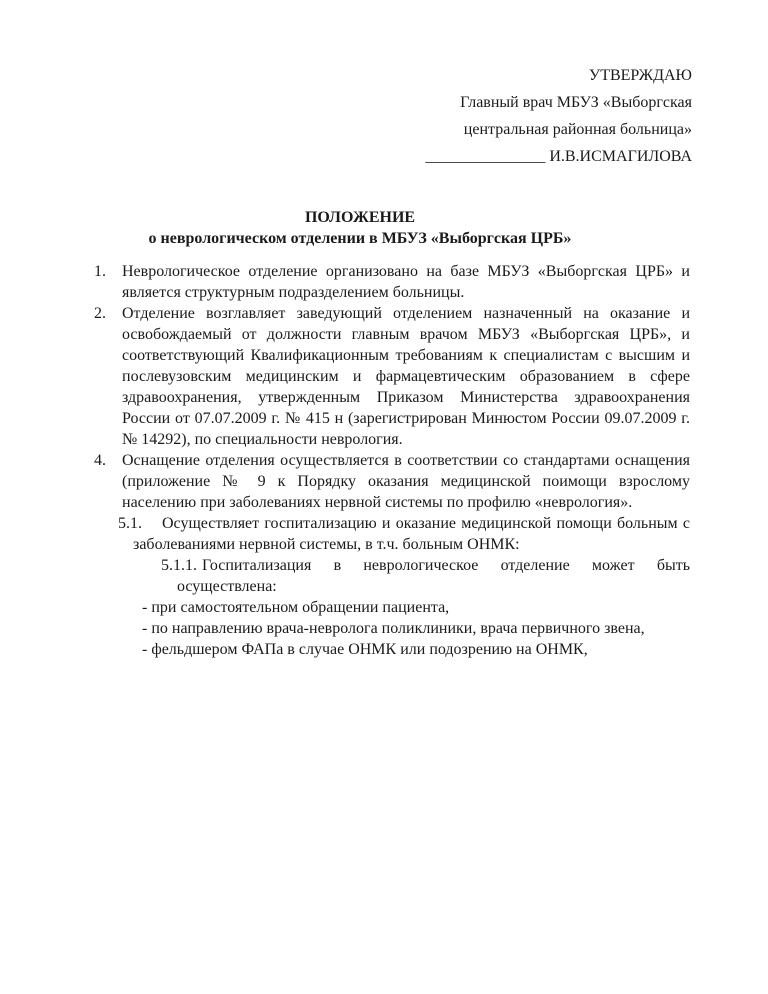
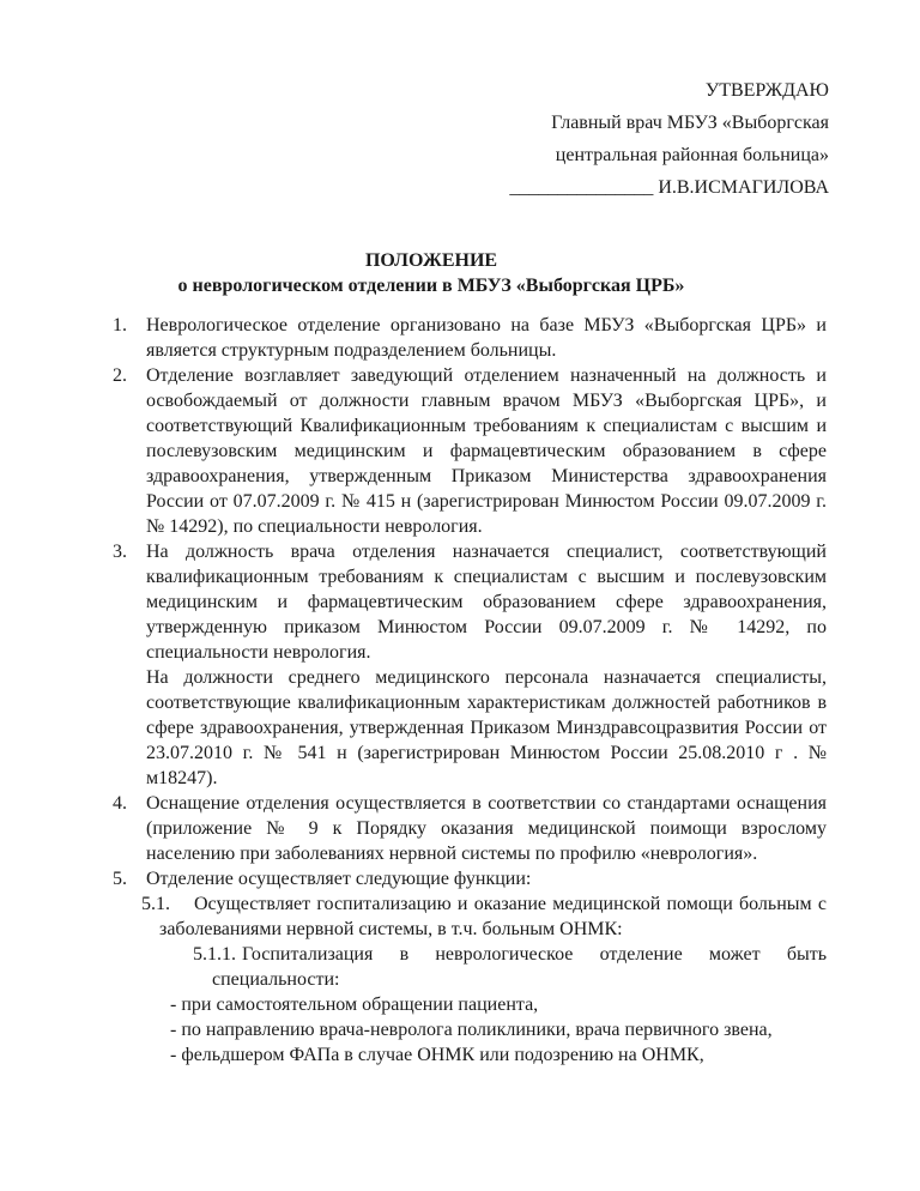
  УТВЕРЖДАЮ
  Главный врач МБУЗ «Выборгская
  центральная районная больница»
  _______________ И.В.ИСМАГИЛОВА
  ПОЛОЖЕНИЕ
  о неврологическом отделении в МБУЗ «Выборгская ЦРБ»
  1.
  Неврологическое отделение организовано на базе МБУЗ «Выборгская ЦРБ» и является структурным подразделением больницы.
  2.
- Отделение возглавляет заведующий отделением назначенный на оказание и освобождаемый от должности главным врачом МБУЗ «Выборгская ЦРБ», и соответствующий Квалификационным требованиям к специалистам с высшим и послевузовским медицинским и фармацевтическим образованием в сфере здравоохранения, утвержденным Приказом Министерства здравоохранения России от 07.07.2009 г. № 415 н (зарегистрирован Минюстом России 09.07.2009 г. № 14292), по специальности неврология.
+ Отделение возглавляет заведующий отделением назначенный на должность и освобождаемый от должности главным врачом МБУЗ «Выборгская ЦРБ», и соответствующий Квалификационным требованиям к специалистам с высшим и послевузовским медицинским и фармацевтическим образованием в сфере здравоохранения, утвержденным Приказом Министерства здравоохранения России от 07.07.2009 г. № 415 н (зарегистрирован Минюстом России 09.07.2009 г. № 14292), по специальности неврология.
+ 3.
+ На должность врача отделения назначается специалист, соответствующий квалификационным требованиям к специалистам с высшим и послевузовским медицинским и фармацевтическим образованием сфере здравоохранения, утвержденную приказом Минюстом России 09.07.2009 г. № 14292, по специальности неврология.
+ На должности среднего медицинского персонала назначается специалисты, соответствующие квалификационным характеристикам должностей работников в сфере здравоохранения, утвержденная Приказом Минздравсоцразвития России от 23.07.2010 г. № 541 н (зарегистрирован Минюстом России 25.08.2010 г . № м18247).
  4.
  Оснащение отделения осуществляется в соответствии со стандартами оснащения (приложение № 9 к Порядку оказания медицинской поимощи взрослому населению при заболеваниях нервной системы по профилю «неврология».
+ 5.
+ Отделение осуществляет следующие функции:
  5.1. Осуществляет госпитализацию и оказание медицинской помощи больным с заболеваниями нервной системы, в т.ч. больным ОНМК:
- 5.1.1. Госпитализация в неврологическое отделение может быть осуществлена:
+ 5.1.1. Госпитализация в неврологическое отделение может быть специальности:
  - при самостоятельном обращении пациента,
  - по направлению врача-невролога поликлиники, врача первичного звена,
  - фельдшером ФАПа в случае ОНМК или подозрению на ОНМК,
